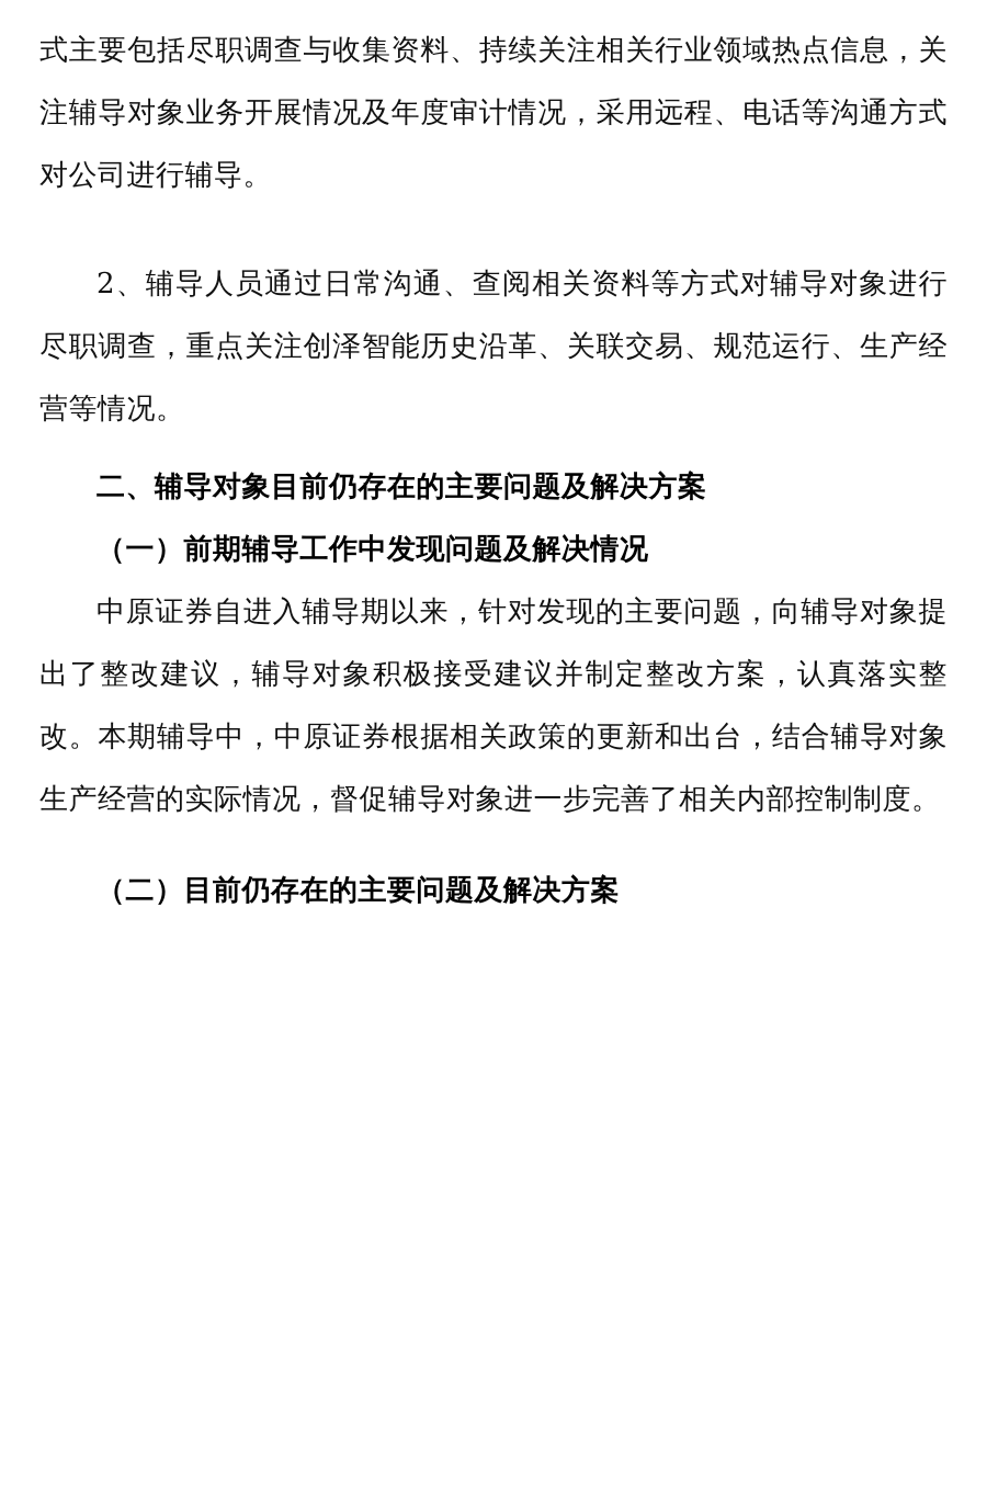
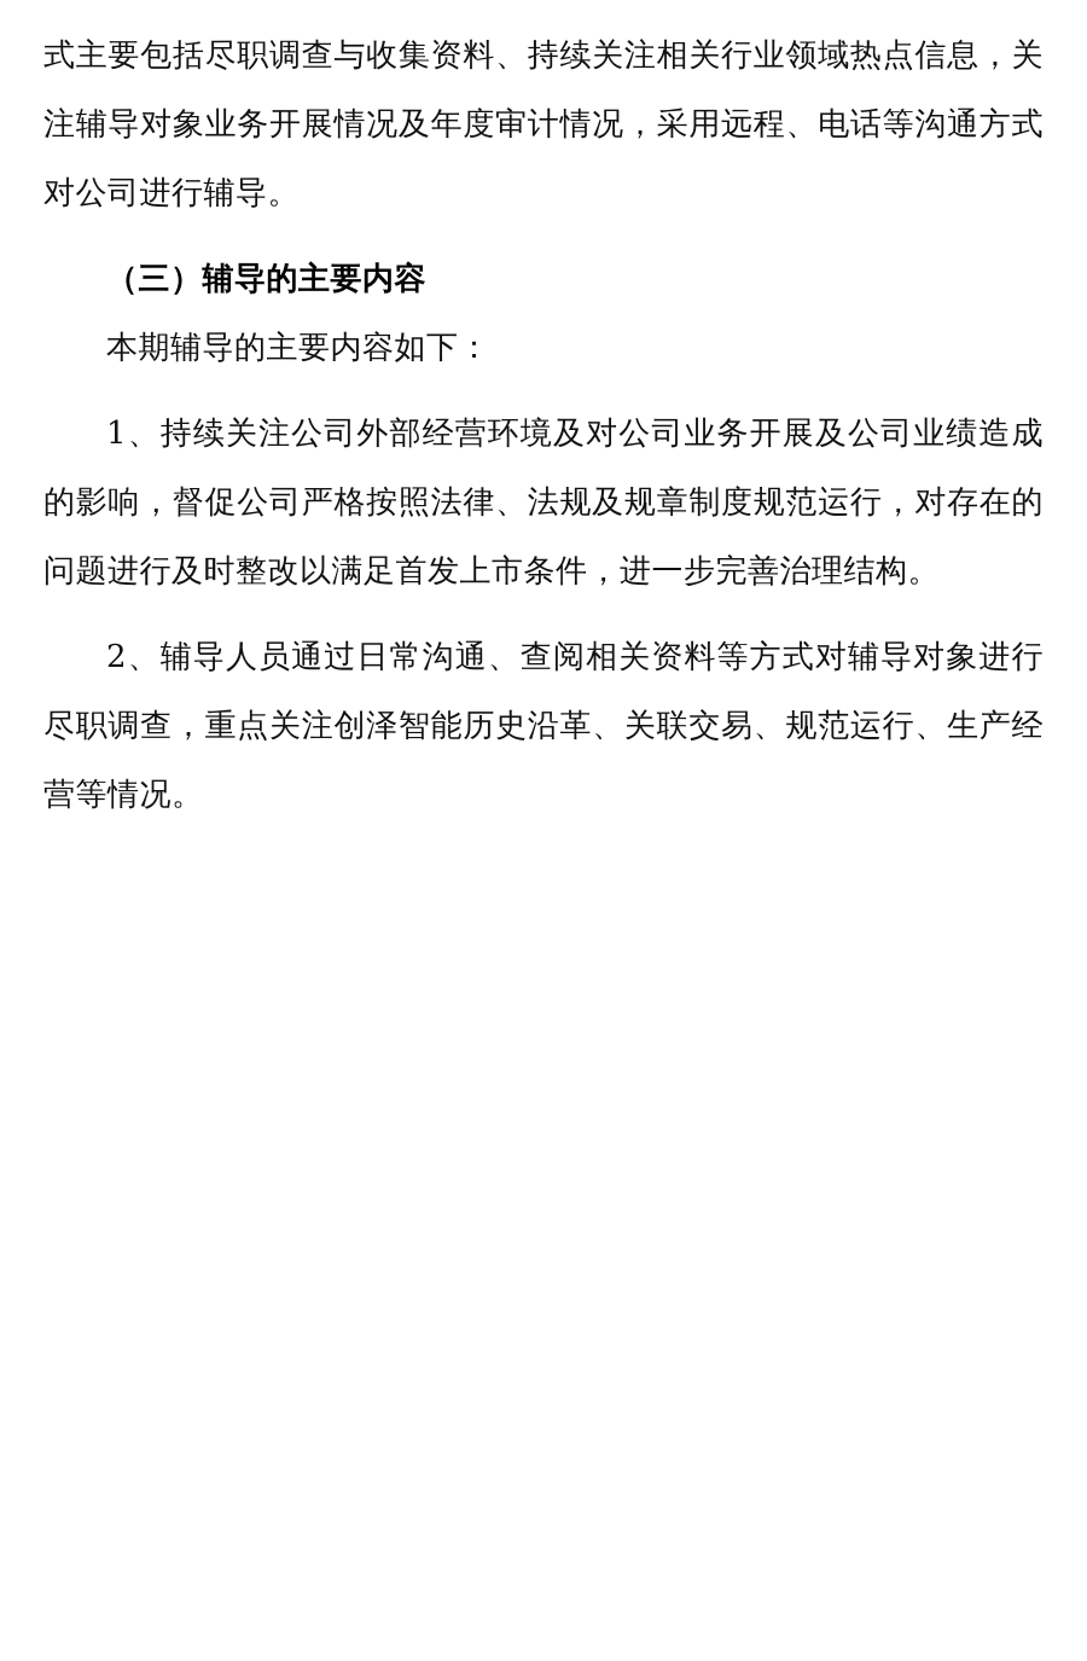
  式主要包括尽职调查与收集资料、持续关注相关行业领域热点信息，关注辅导对象业务开展情况及年度审计情况，采用远程、电话等沟通方式对公司进行辅导。
+ （三）辅导的主要内容
+ 本期辅导的主要内容如下：
+ 1、持续关注公司外部经营环境及对公司业务开展及公司业绩造成的影响，督促公司严格按照法律、法规及规章制度规范运行，对存在的问题进行及时整改以满足首发上市条件，进一步完善治理结构。
  2、辅导人员通过日常沟通、查阅相关资料等方式对辅导对象进行尽职调查，重点关注创泽智能历史沿革、关联交易、规范运行、生产经营等情况。
- 二、辅导对象目前仍存在的主要问题及解决方案
- （一）前期辅导工作中发现问题及解决情况
- 中原证券自进入辅导期以来，针对发现的主要问题，向辅导对象提出了整改建议，辅导对象积极接受建议并制定整改方案，认真落实整改。本期辅导中，中原证券根据相关政策的更新和出台，结合辅导对象生产经营的实际情况，督促辅导对象进一步完善了相关内部控制制度。
- （二）目前仍存在的主要问题及解决方案
